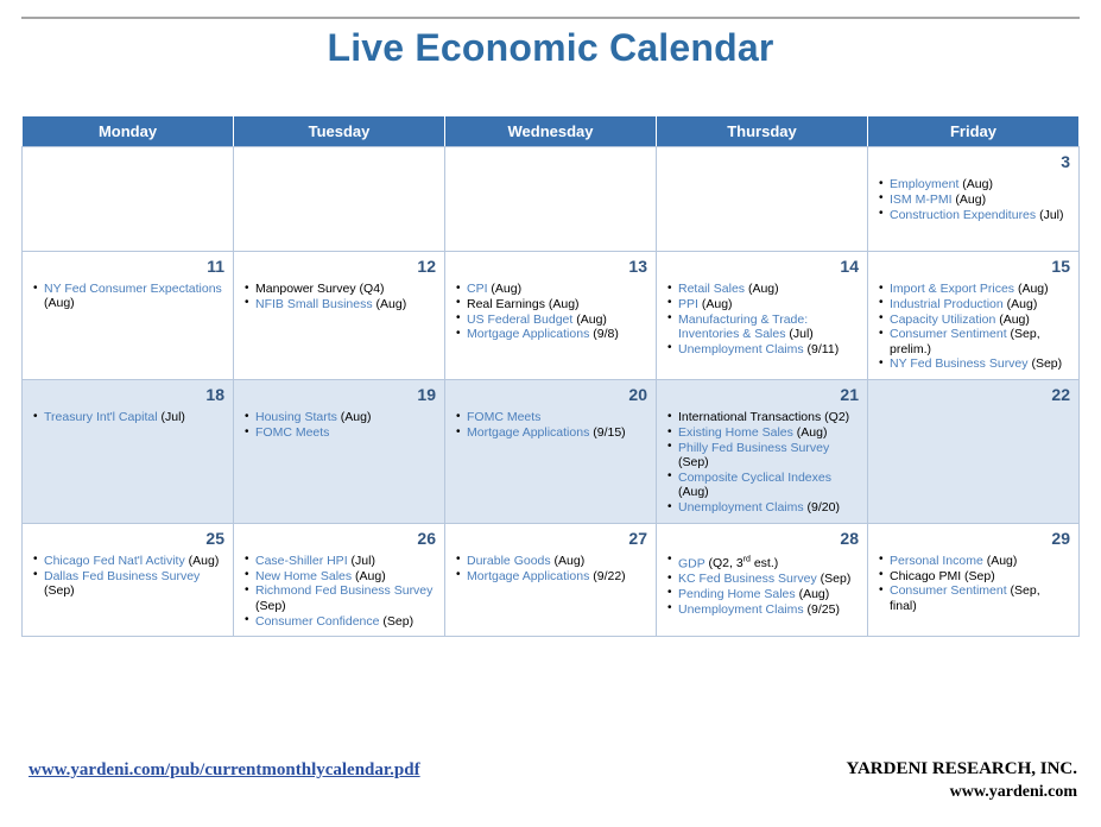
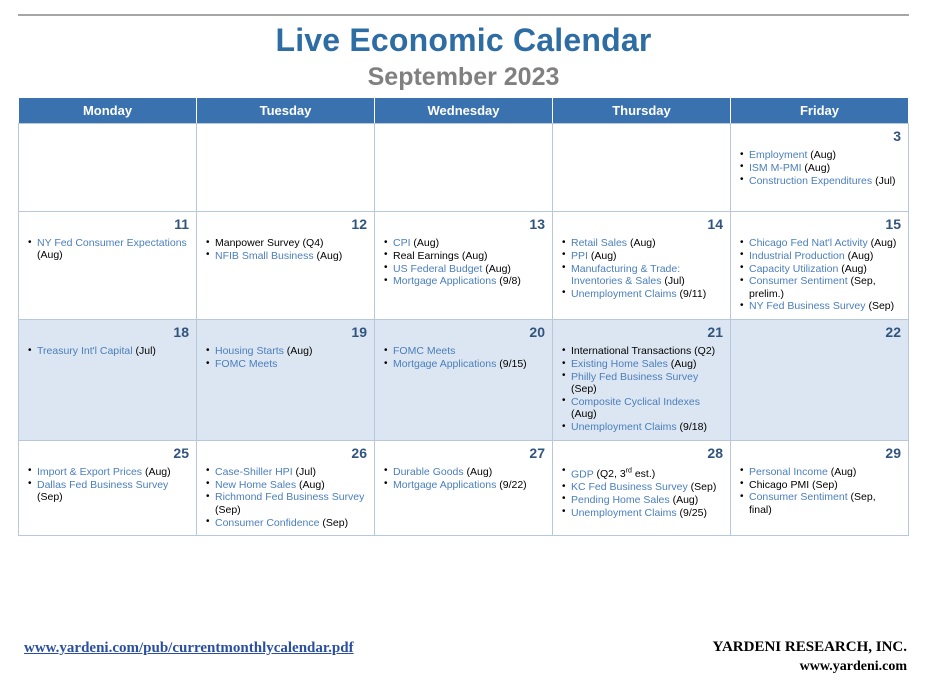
  Live Economic Calendar
+ September 2023
  Monday	Tuesday	Wednesday	Thursday	Friday
  				3Employment (Aug)ISM M-PMI (Aug)Construction Expenditures (Jul)
- 11NY Fed Consumer Expectations (Aug)	12Manpower Survey (Q4)NFIB Small Business (Aug)	13CPI (Aug)Real Earnings (Aug)US Federal Budget (Aug)Mortgage Applications (9/8)	14Retail Sales (Aug)PPI (Aug)Manufacturing & Trade: Inventories & Sales (Jul)Unemployment Claims (9/11)	15Import & Export Prices (Aug)Industrial Production (Aug)Capacity Utilization (Aug)Consumer Sentiment (Sep, prelim.)NY Fed Business Survey (Sep)
+ 11NY Fed Consumer Expectations (Aug)	12Manpower Survey (Q4)NFIB Small Business (Aug)	13CPI (Aug)Real Earnings (Aug)US Federal Budget (Aug)Mortgage Applications (9/8)	14Retail Sales (Aug)PPI (Aug)Manufacturing & Trade: Inventories & Sales (Jul)Unemployment Claims (9/11)	15Chicago Fed Nat'l Activity (Aug)Industrial Production (Aug)Capacity Utilization (Aug)Consumer Sentiment (Sep, prelim.)NY Fed Business Survey (Sep)
- 18Treasury Int'l Capital (Jul)	19Housing Starts (Aug)FOMC Meets	20FOMC MeetsMortgage Applications (9/15)	21International Transactions (Q2)Existing Home Sales (Aug)Philly Fed Business Survey (Sep)Composite Cyclical Indexes (Aug)Unemployment Claims (9/20)	22
+ 18Treasury Int'l Capital (Jul)	19Housing Starts (Aug)FOMC Meets	20FOMC MeetsMortgage Applications (9/15)	21International Transactions (Q2)Existing Home Sales (Aug)Philly Fed Business Survey (Sep)Composite Cyclical Indexes (Aug)Unemployment Claims (9/18)	22
- 25Chicago Fed Nat'l Activity (Aug)Dallas Fed Business Survey (Sep)	26Case-Shiller HPI (Jul)New Home Sales (Aug)Richmond Fed Business Survey (Sep)Consumer Confidence (Sep)	27Durable Goods (Aug)Mortgage Applications (9/22)	28GDP (Q2, 3 est.)KC Fed Business Survey (Sep)Pending Home Sales (Aug)Unemployment Claims (9/25)	29Personal Income (Aug)Chicago PMI (Sep)Consumer Sentiment (Sep, final)
+ 25Import & Export Prices (Aug)Dallas Fed Business Survey (Sep)	26Case-Shiller HPI (Jul)New Home Sales (Aug)Richmond Fed Business Survey (Sep)Consumer Confidence (Sep)	27Durable Goods (Aug)Mortgage Applications (9/22)	28GDP (Q2, 3 est.)KC Fed Business Survey (Sep)Pending Home Sales (Aug)Unemployment Claims (9/25)	29Personal Income (Aug)Chicago PMI (Sep)Consumer Sentiment (Sep, final)
  www.yardeni.com/pub/currentmonthlycalendar.pdf
  YARDENI RESEARCH, INC.
  www.yardeni.com
